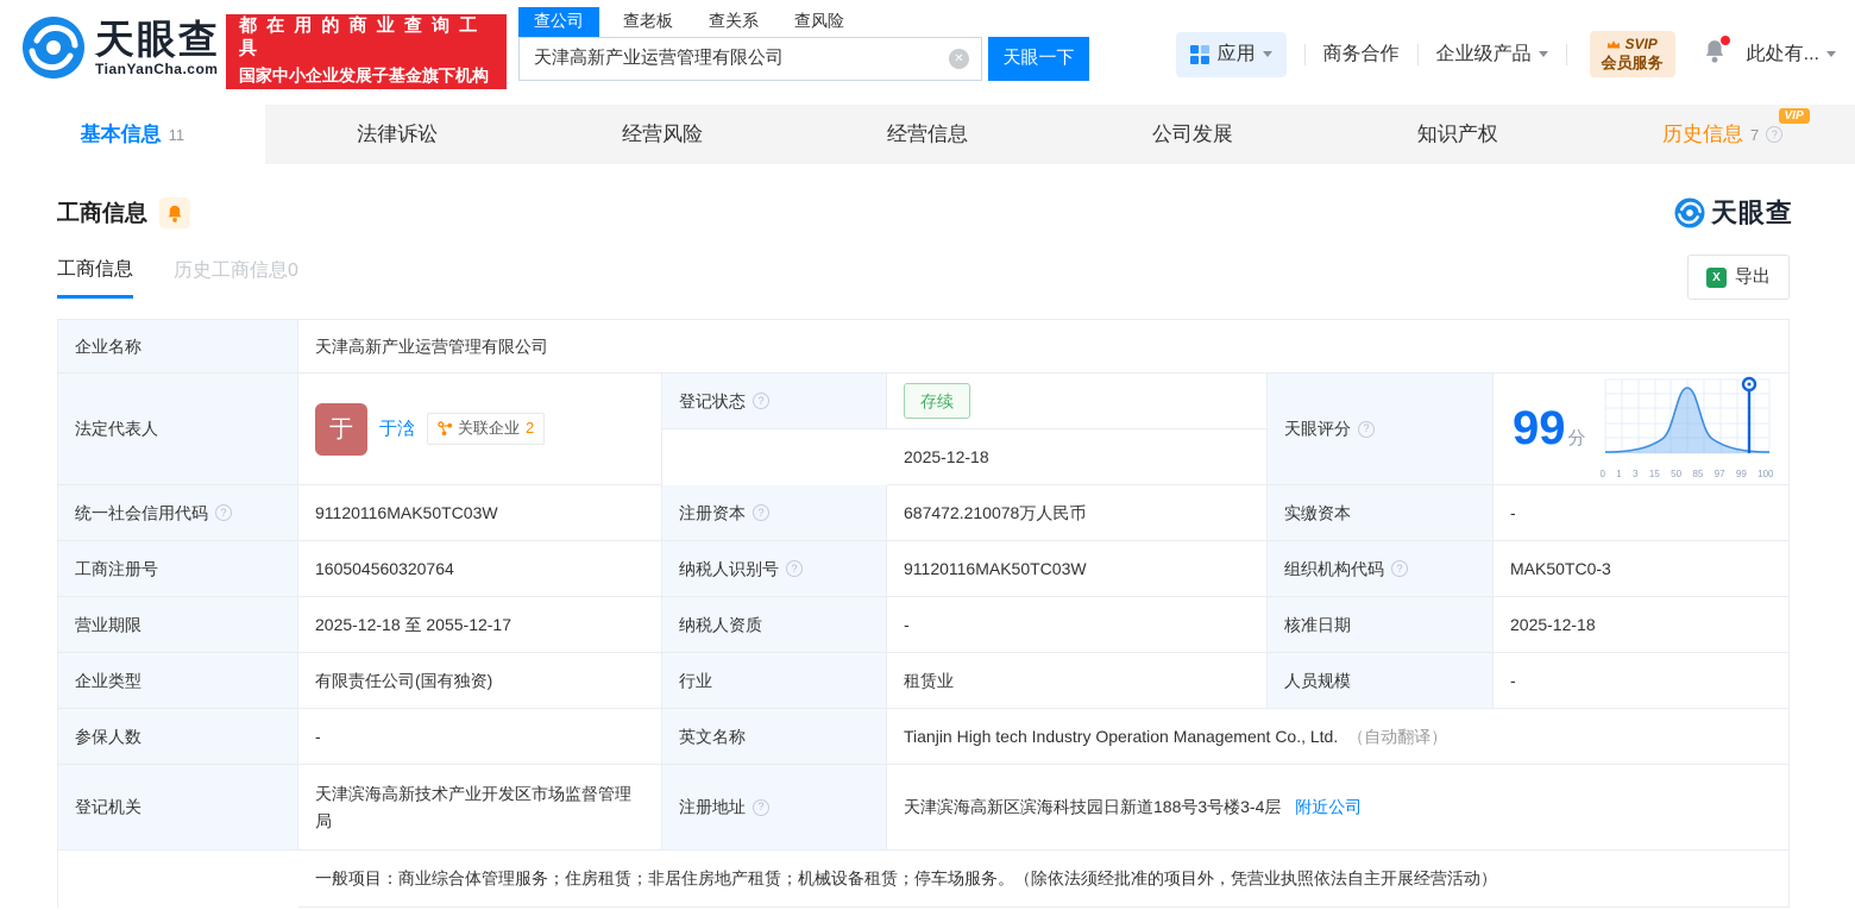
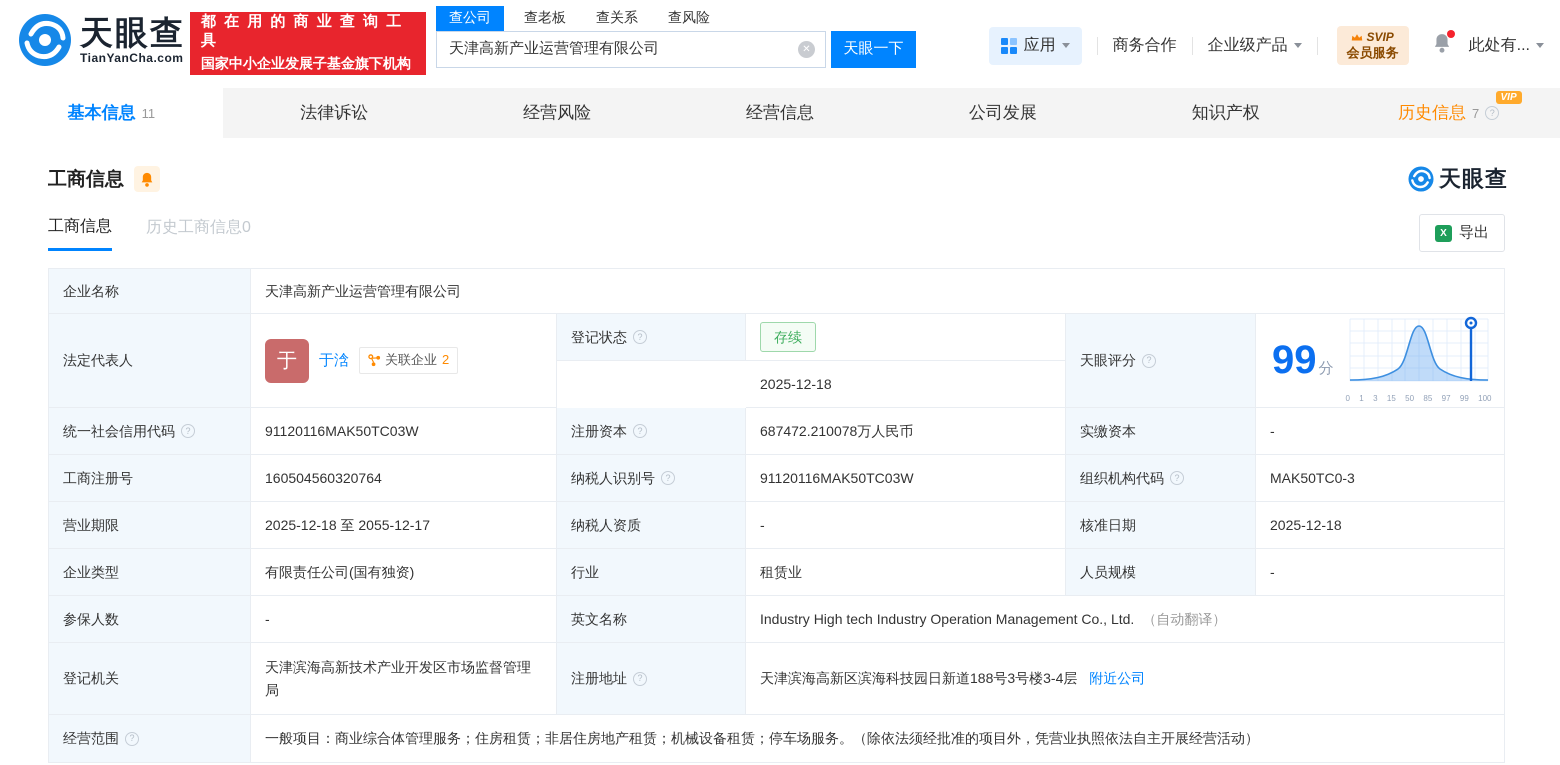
  天眼查
  TianYanCha.com
  都 在 用 的 商 业 查 询 工 具
  国家中小企业发展子基金旗下机构
  查公司
  查老板
  查关系
  查风险
  天津高新产业运营管理有限公司
  天眼一下
  应用
  商务合作
  企业级产品
  SVIP
  会员服务
  此处有...
  基本信息
  11
  法律诉讼
  经营风险
  经营信息
  公司发展
  知识产权
  VIP
  历史信息
  7
  工商信息
  天眼查
  工商信息
  历史工商信息0
  导出
  企业名称
  天津高新产业运营管理有限公司
  法定代表人
  于
  于浛
  关联企业
  2
  登记状态
  存续
  2025-12-18
  天眼评分
  99分
  0
  1
  3
  15
  50
  85
  97
  99
  100
  统一社会信用代码
  91120116MAK50TC03W
  注册资本
  687472.210078万人民币
  实缴资本
  -
  工商注册号
  160504560320764
  纳税人识别号
  91120116MAK50TC03W
  组织机构代码
  MAK50TC0-3
  营业期限
  2025-12-18 至 2055-12-17
  纳税人资质
  -
  核准日期
  2025-12-18
  企业类型
  有限责任公司(国有独资)
  行业
  租赁业
  人员规模
  -
  参保人数
  -
  英文名称
- Tianjin High tech Industry Operation Management Co., Ltd.
+ Industry High tech Industry Operation Management Co., Ltd.
  （自动翻译）
  登记机关
  天津滨海高新技术产业开发区市场监督管理局
  注册地址
  天津滨海高新区滨海科技园日新道188号3号楼3-4层
  附近公司
+ 经营范围
  一般项目：商业综合体管理服务；住房租赁；非居住房地产租赁；机械设备租赁；停车场服务。（除依法须经批准的项目外，凭营业执照依法自主开展经营活动）
